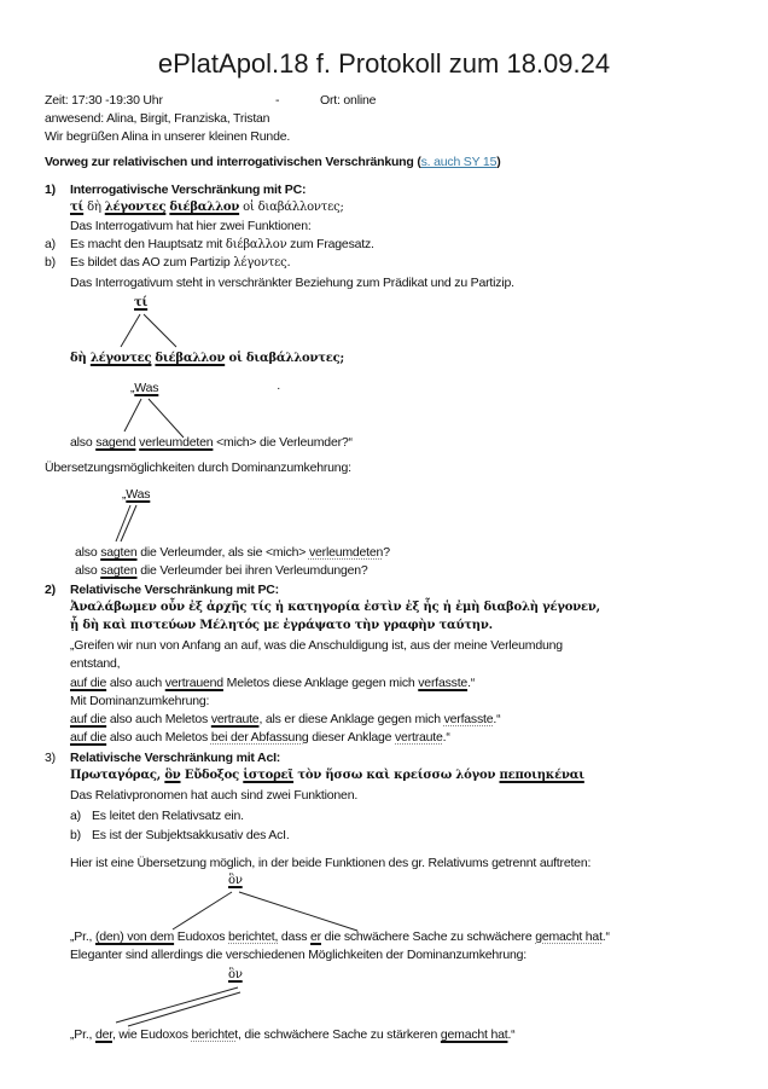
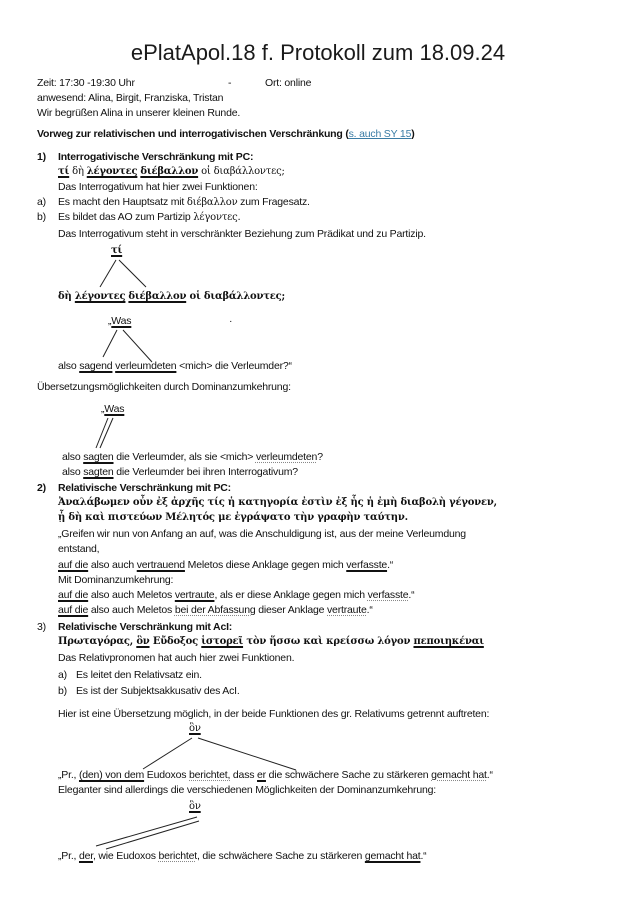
  ePlatApol.18 f. Protokoll zum 18.09.24
  Zeit: 17:30 -19:30 Uhr
  -
  Ort: online
  anwesend: Alina, Birgit, Franziska, Tristan
  Wir begrüßen Alina in unserer kleinen Runde.
  Vorweg zur relativischen und interrogativischen Verschränkung (s. auch SY 15)
  1)
  Interrogativische Verschränkung mit PC:
  τί δὴ λέγοντες διέβαλλον οἱ διαβάλλοντες;
  Das Interrogativum hat hier zwei Funktionen:
  a)
  Es macht den Hauptsatz mit διέβαλλον zum Fragesatz.
  b)
  Es bildet das AO zum Partizip λέγοντες.
  Das Interrogativum steht in verschränkter Beziehung zum Prädikat und zu Partizip.
  τί
  δὴ λέγοντες διέβαλλον οἱ διαβάλλοντες;
  „Was
  ·
  also sagend verleumdeten <mich> die Verleumder?“
  Übersetzungsmöglichkeiten durch Dominanzumkehrung:
  „Was
  also sagten die Verleumder, als sie <mich> verleumdeten?
- also sagten die Verleumder bei ihren Verleumdungen?
+ also sagten die Verleumder bei ihren Interrogativum?
  2)
  Relativische Verschränkung mit PC:
  Ἀναλάβωμεν οὖν ἐξ ἀρχῆς τίς ἡ κατηγορία ἐστὶν ἐξ ἧς ἡ ἐμὴ διαβολὴ γέγονεν,
  ᾗ δὴ καὶ πιστεύων Μέλητός με ἐγράψατο τὴν γραφὴν ταύτην.
  „Greifen wir nun von Anfang an auf, was die Anschuldigung ist, aus der meine Verleumdung
  entstand,
  auf die also auch vertrauend Meletos diese Anklage gegen mich verfasste.“
  Mit Dominanzumkehrung:
  auf die also auch Meletos vertraute, als er diese Anklage gegen mich verfasste.“
  auf die also auch Meletos bei der Abfassung dieser Anklage vertraute.“
  3)
  Relativische Verschränkung mit AcI:
  Πρωταγόρας, ὃν Εὔδοξος ἱστορεῖ τὸν ἥσσω καὶ κρείσσω λόγον πεποιηκέναι
- Das Relativpronomen hat auch sind zwei Funktionen.
+ Das Relativpronomen hat auch hier zwei Funktionen.
  a)
  Es leitet den Relativsatz ein.
  b)
  Es ist der Subjektsakkusativ des AcI.
  Hier ist eine Übersetzung möglich, in der beide Funktionen des gr. Relativums getrennt auftreten:
  ὃν
- „Pr., (den) von dem Eudoxos berichtet, dass er die schwächere Sache zu schwächere gemacht hat.“
+ „Pr., (den) von dem Eudoxos berichtet, dass er die schwächere Sache zu stärkeren gemacht hat.“
  Eleganter sind allerdings die verschiedenen Möglichkeiten der Dominanzumkehrung:
  ὃν
  „Pr., der, wie Eudoxos berichtet, die schwächere Sache zu stärkeren gemacht hat.“
